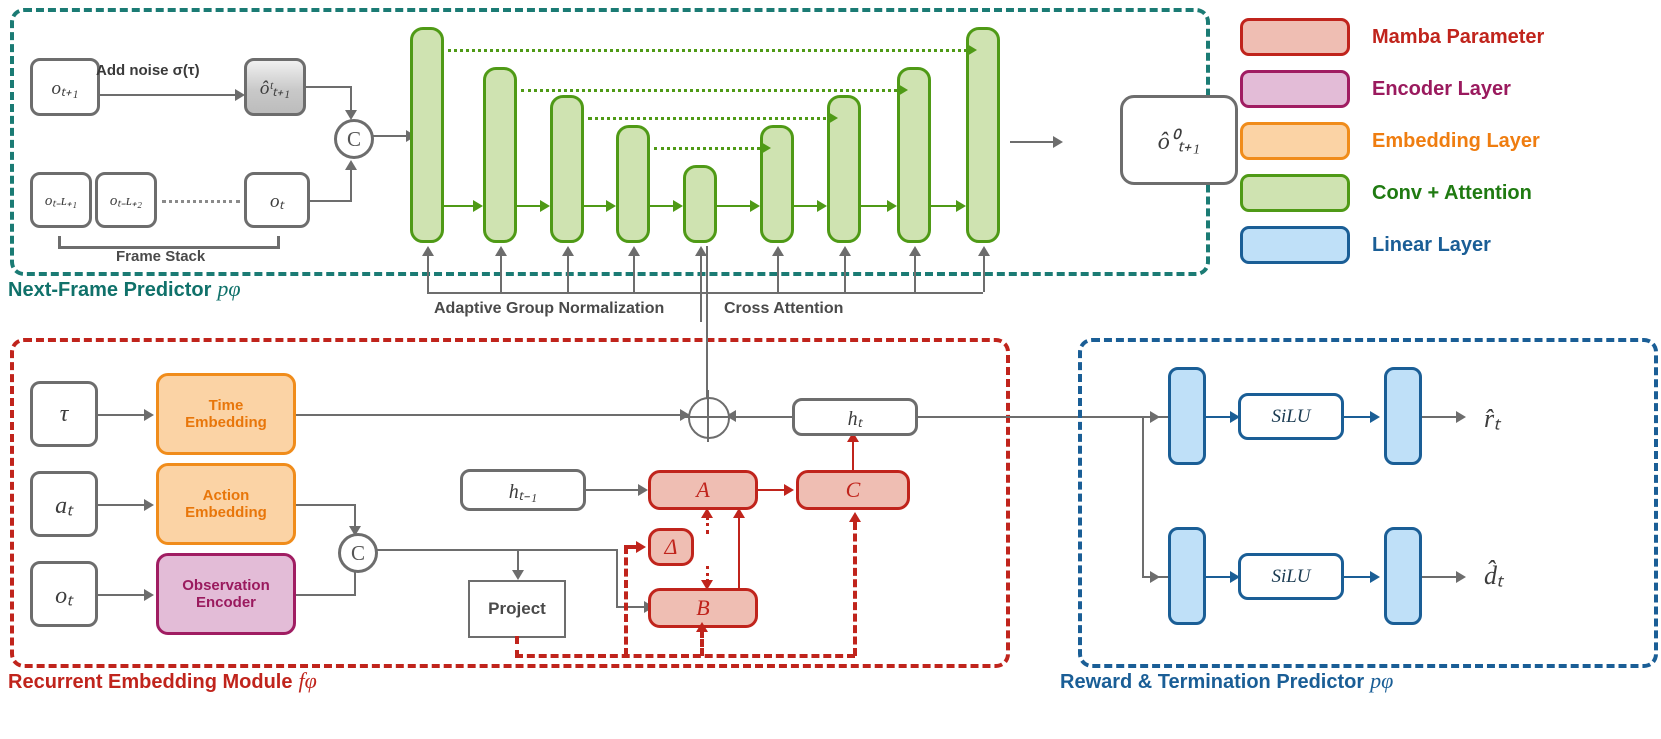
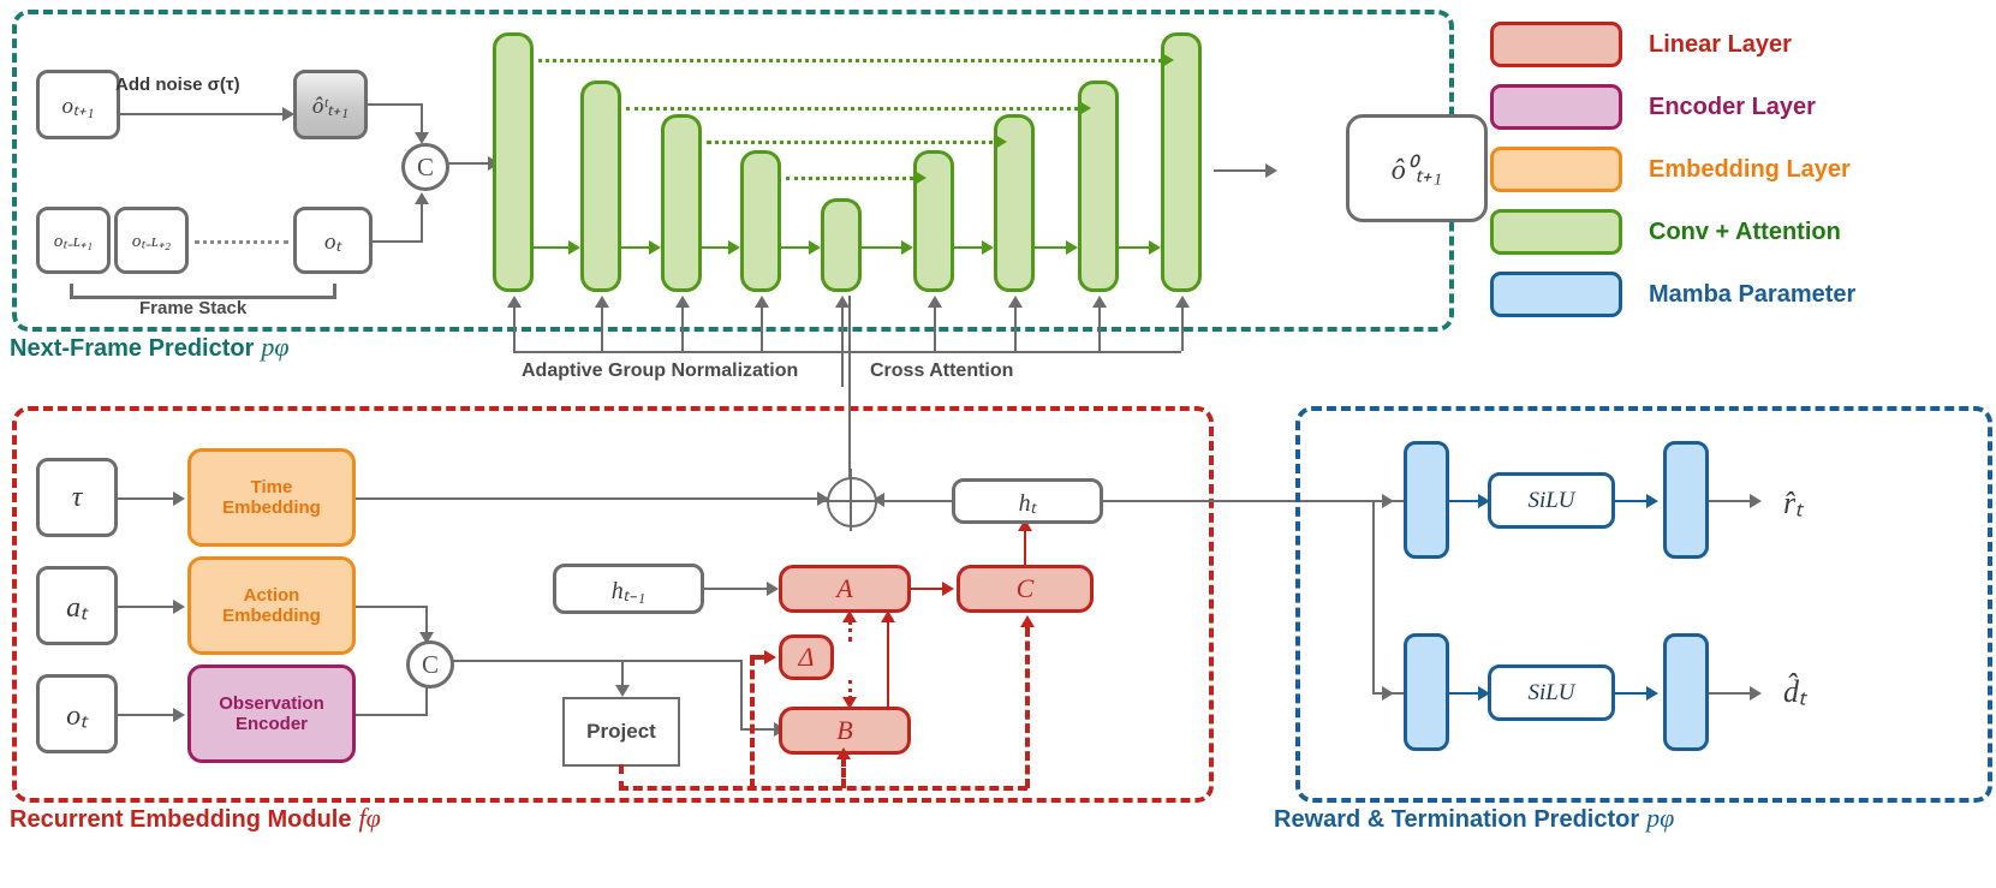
  Next-Frame Predictor pφ
  oₜ₊₁
  Add noise σ(τ)
  ôᵗₜ₊₁
  oₜ₋ʟ₊₁
  oₜ₋ʟ₊₂
  oₜ
  Frame Stack
  C
  ô⁰ₜ₊₁
  Adaptive Group Normalization
  Cross Attention
- Mamba Parameter
+ Linear Layer
  Encoder Layer
  Embedding Layer
  Conv + Attention
- Linear Layer
+ Mamba Parameter
  Recurrent Embedding Module fφ
  τ
  aₜ
  oₜ
  Time
  Embedding
  Action
  Embedding
  Observation
  Encoder
  C
  Project
  hₜ₋₁
  A
  C
  Δ
  B
  hₜ
  Reward & Termination Predictor pφ
  SiLU
  r̂ₜ
  SiLU
  d̂ₜ
